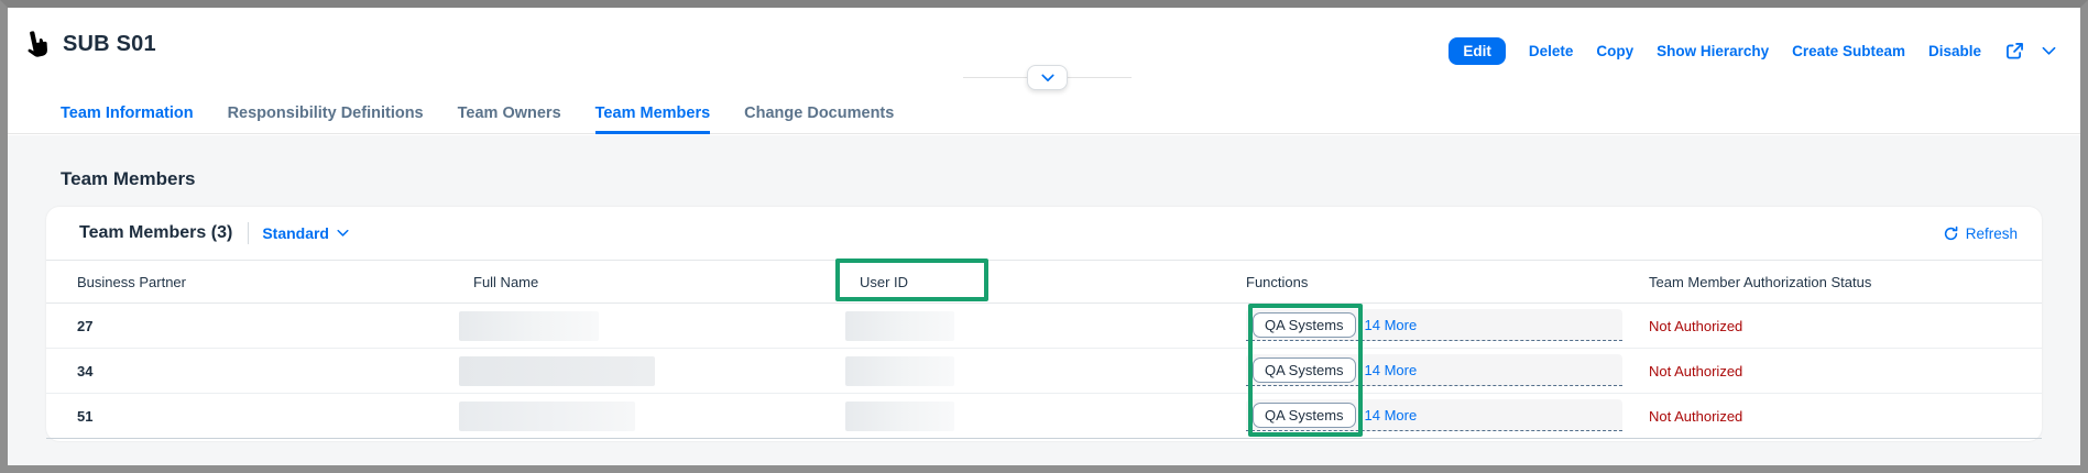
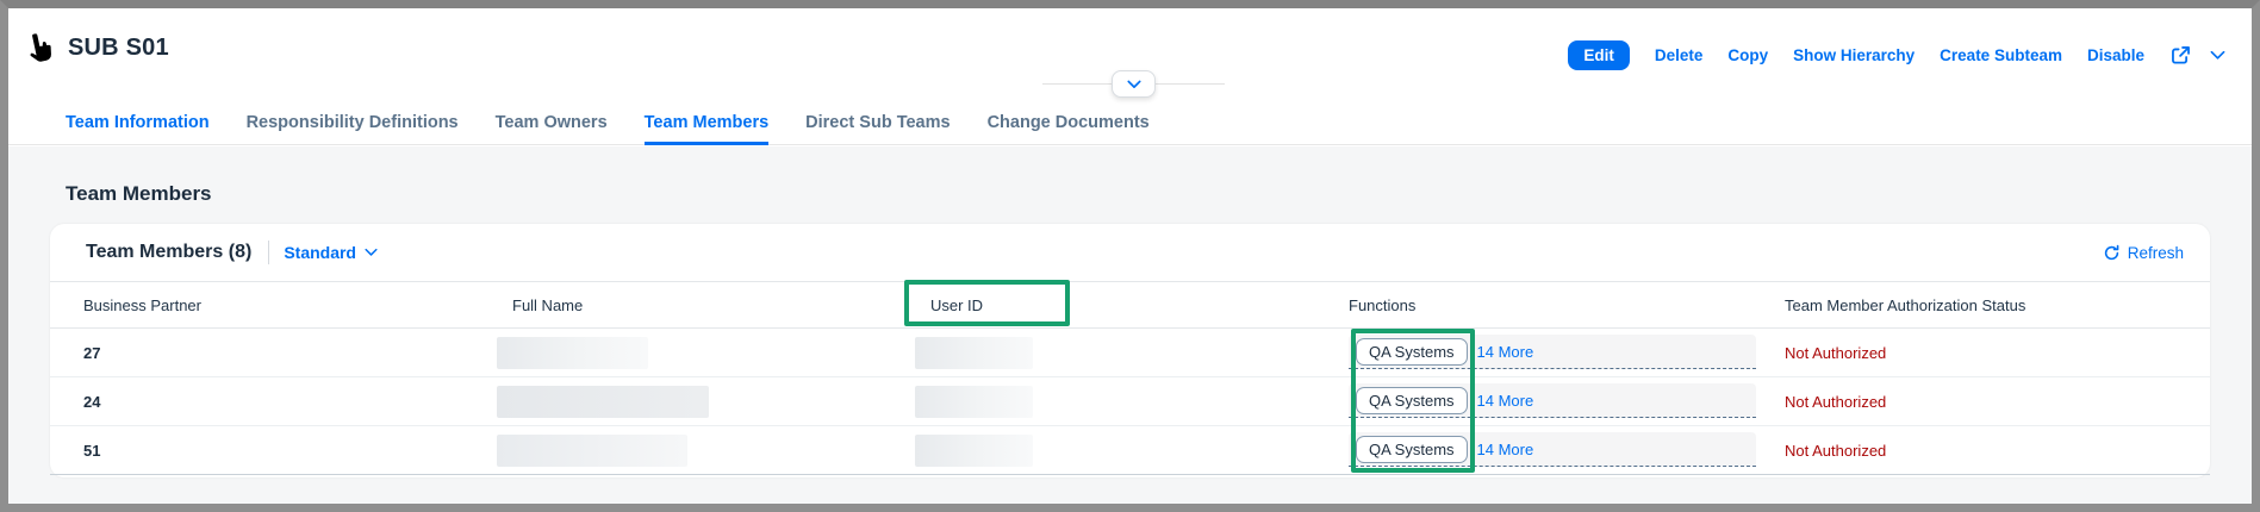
  SUB S01
  Edit
  Delete
  Copy
  Show Hierarchy
  Create Subteam
  Disable
  Team Information
  Responsibility Definitions
  Team Owners
  Team Members
+ Direct Sub Teams
  Change Documents
  Team Members
- Team Members (3)
+ Team Members (8)
  Standard
  Refresh
  Business Partner
  Full Name
  User ID
  Functions
  Team Member Authorization Status
  27
  QA Systems
  14 More
  Not Authorized
- 34
+ 24
  QA Systems
  14 More
  Not Authorized
  51
  QA Systems
  14 More
  Not Authorized
